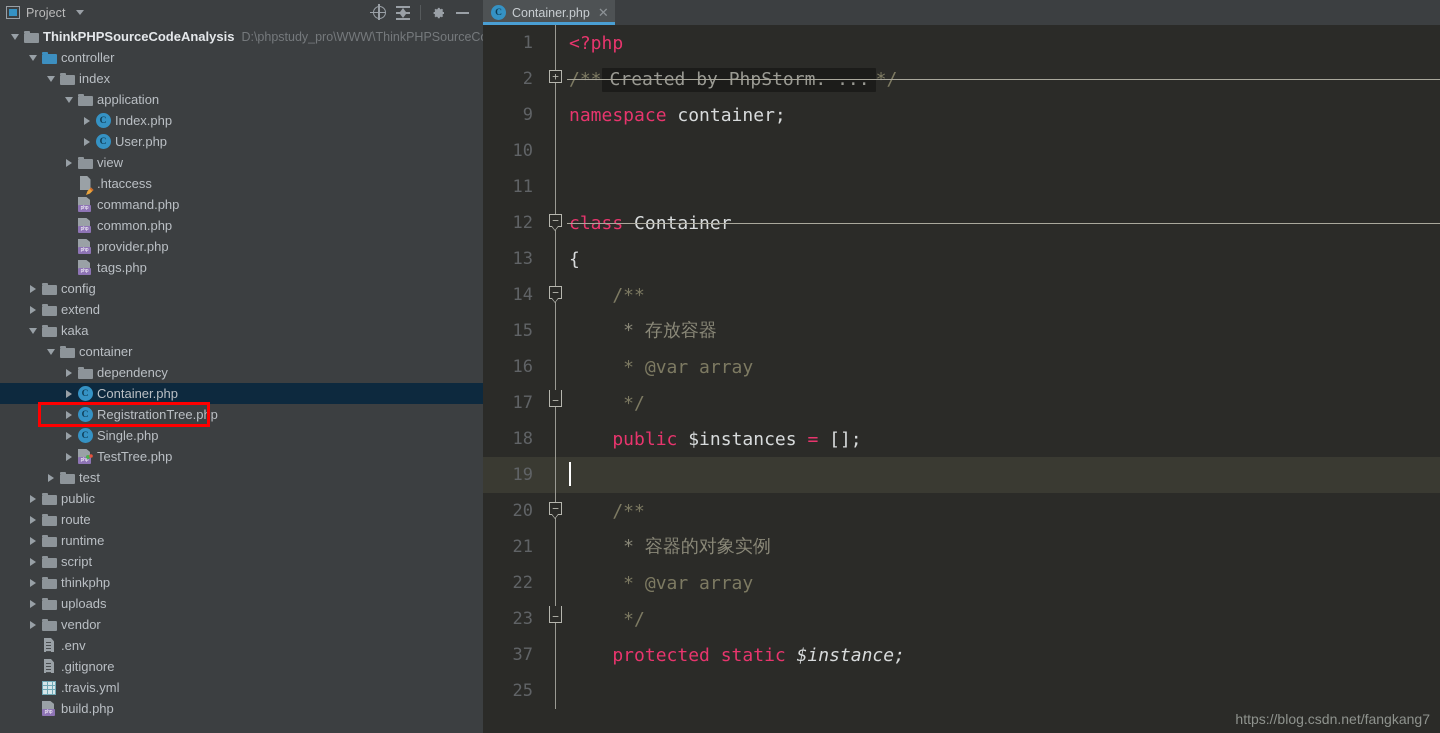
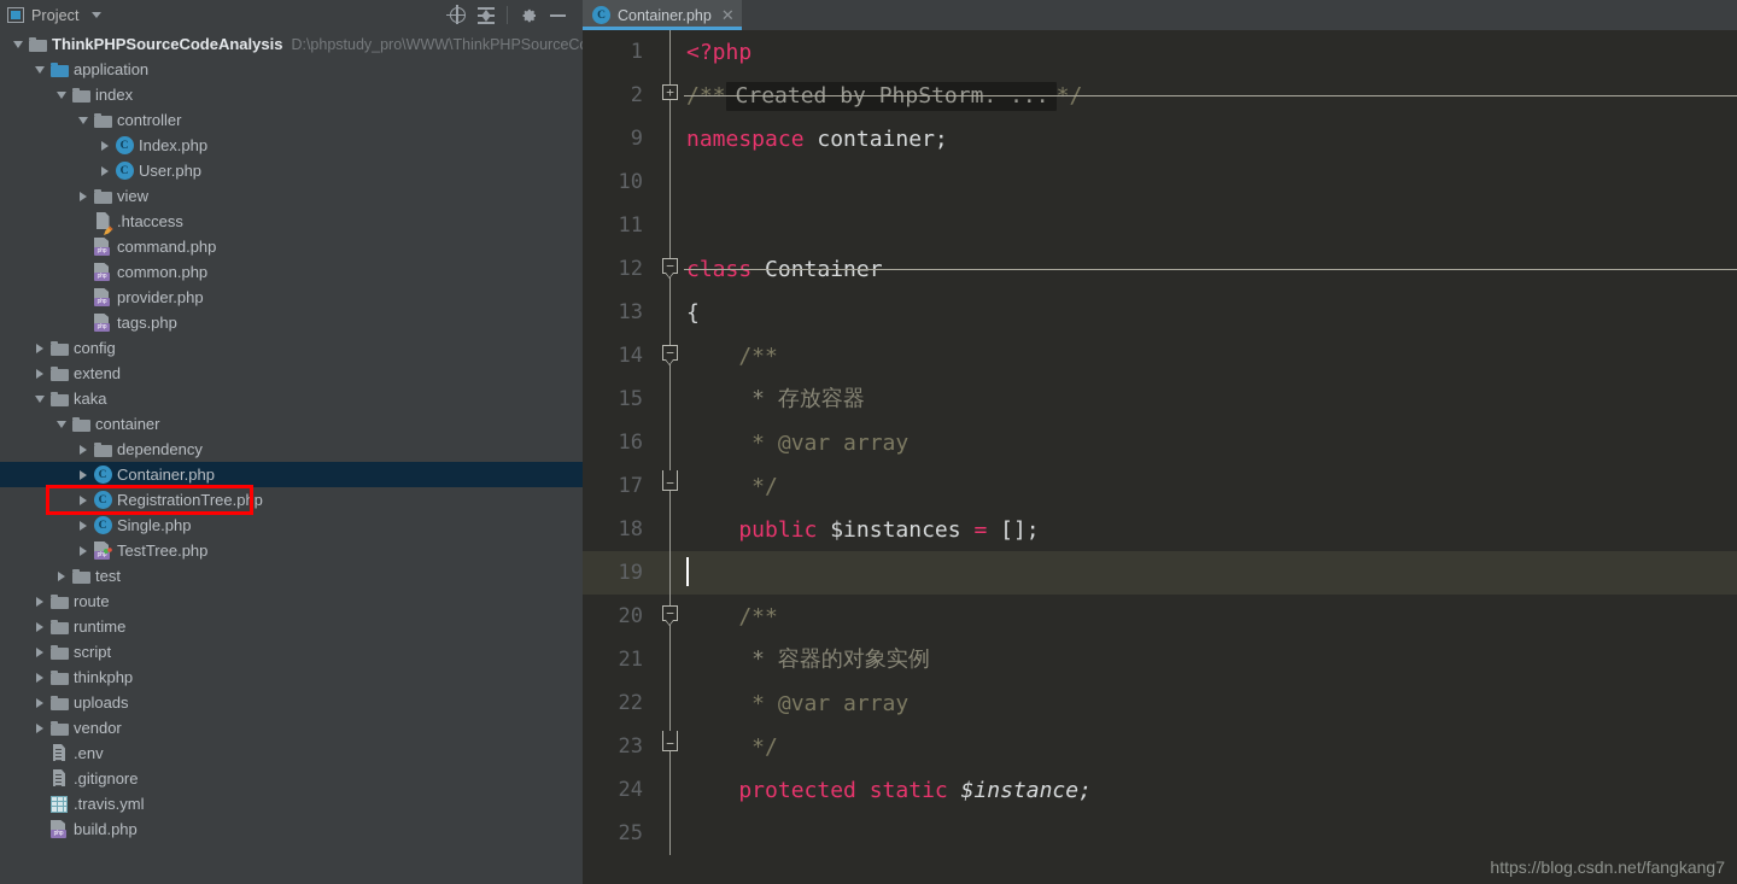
  Project
  ThinkPHPSourceCodeAnalysis
  D:\phpstudy_pro\WWW\ThinkPHPSourceC
- controller
+ application
  index
- application
+ controller
  C
  Index.php
  C
  User.php
  view
  .htaccess
  command.php
  common.php
  provider.php
  tags.php
  config
  extend
  kaka
  container
  dependency
  C
  Container.php
  C
  RegistrationTree.php
  C
  Single.php
  TestTree.php
  test
- public
  route
  runtime
  script
  thinkphp
  uploads
  vendor
  .env
  .gitignore
  .travis.yml
  build.php
  C
  Container.php
  ✕
  1
  <?php
  2
  +
  9
  namespace container;
  10
  11
  12
  −
  13
  {
  14
  −
  /**
  15
  * 存放容器
  16
  * @var array
  17
  −
  */
  18
  public $instances = [];
  19
  20
  −
  /**
  21
  * 容器的对象实例
  22
  * @var array
  23
  −
  */
- 37
+ 24
  protected static $instance;
  25
  https://blog.csdn.net/fangkang7
